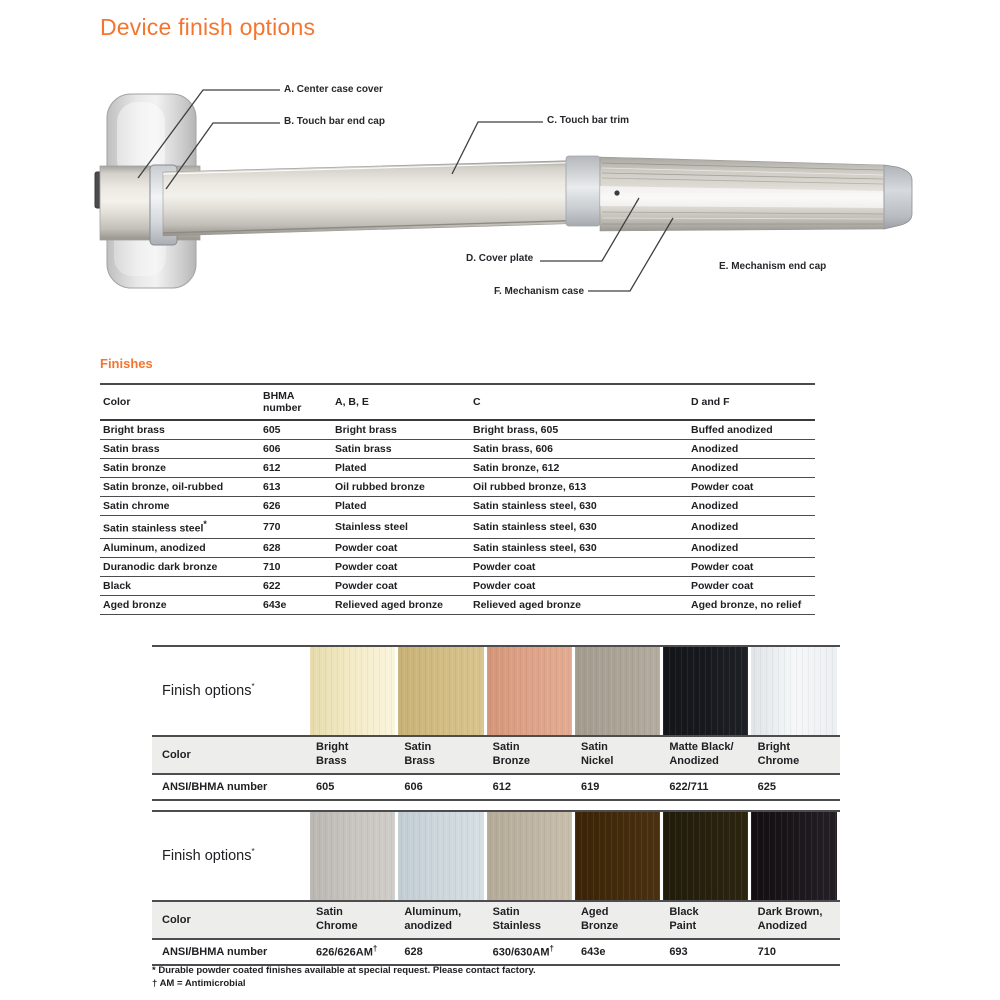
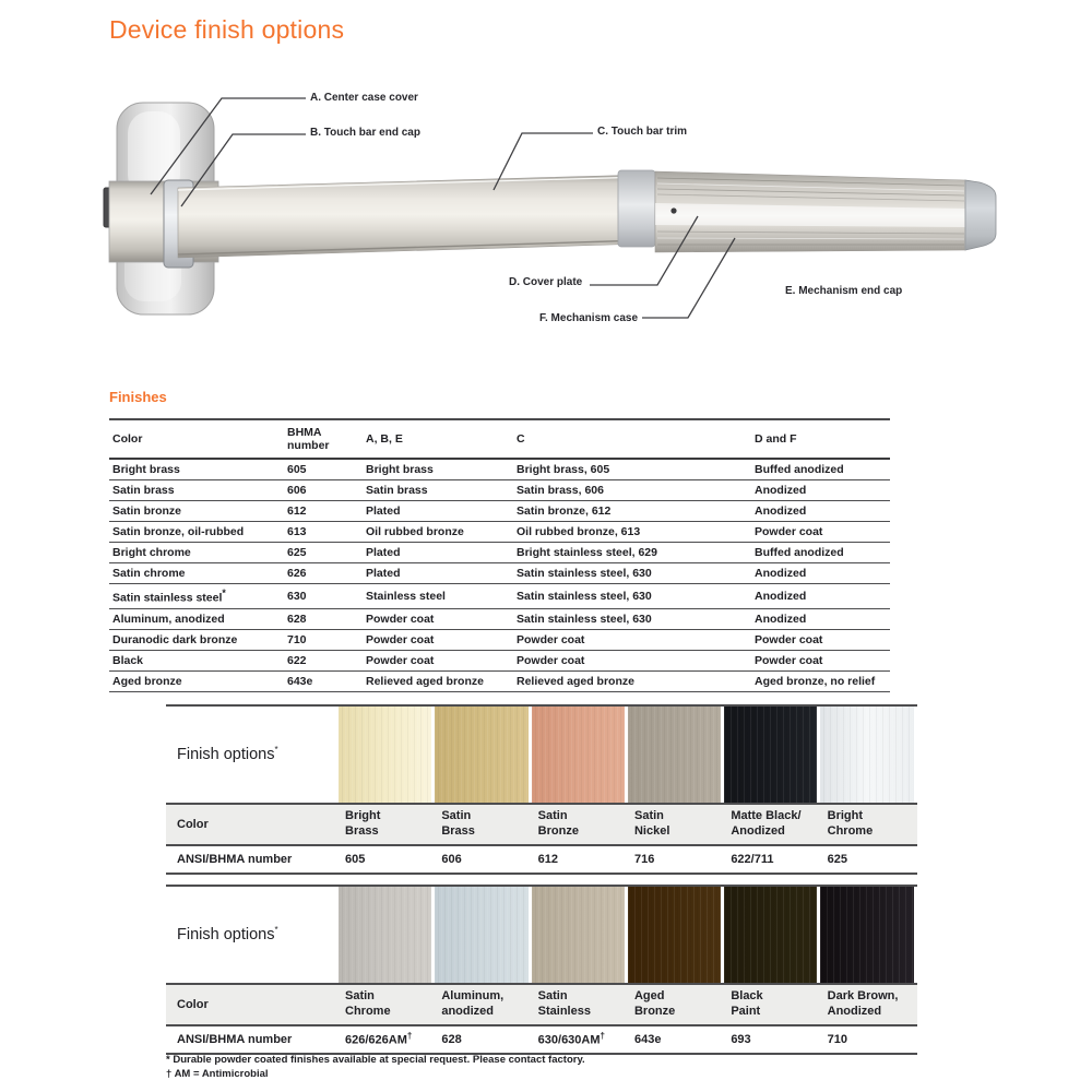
  Device finish options
  A. Center case cover
  B. Touch bar end cap
  C. Touch bar trim
  D. Cover plate
  E. Mechanism end cap
  F. Mechanism case
  Finishes
  Color	BHMA number	A, B, E	C	D and F
  Bright brass	605	Bright brass	Bright brass, 605	Buffed anodized
  Satin brass	606	Satin brass	Satin brass, 606	Anodized
  Satin bronze	612	Plated	Satin bronze, 612	Anodized
  Satin bronze, oil-rubbed	613	Oil rubbed bronze	Oil rubbed bronze, 613	Powder coat
+ Bright chrome	625	Plated	Bright stainless steel, 629	Buffed anodized
  Satin chrome	626	Plated	Satin stainless steel, 630	Anodized
- Satin stainless steel*	770	Stainless steel	Satin stainless steel, 630	Anodized
+ Satin stainless steel*	630	Stainless steel	Satin stainless steel, 630	Anodized
  Aluminum, anodized	628	Powder coat	Satin stainless steel, 630	Anodized
  Duranodic dark bronze	710	Powder coat	Powder coat	Powder coat
  Black	622	Powder coat	Powder coat	Powder coat
  Aged bronze	643e	Relieved aged bronze	Relieved aged bronze	Aged bronze, no relief
  Finish options*
  Color
  Bright
  Brass
  Satin
  Brass
  Satin
  Bronze
  Satin
  Nickel
  Matte Black/
  Anodized
  Bright
  Chrome
  ANSI/BHMA number
  605
  606
  612
- 619
+ 716
  622/711
  625
  Finish options*
  Color
  Satin
  Chrome
  Aluminum,
  anodized
  Satin
  Stainless
  Aged
  Bronze
  Black
  Paint
  Dark Brown,
  Anodized
  ANSI/BHMA number
  626/626AM†
  628
  630/630AM†
  643e
  693
  710
  * Durable powder coated finishes available at special request. Please contact factory.
  † AM = Antimicrobial
